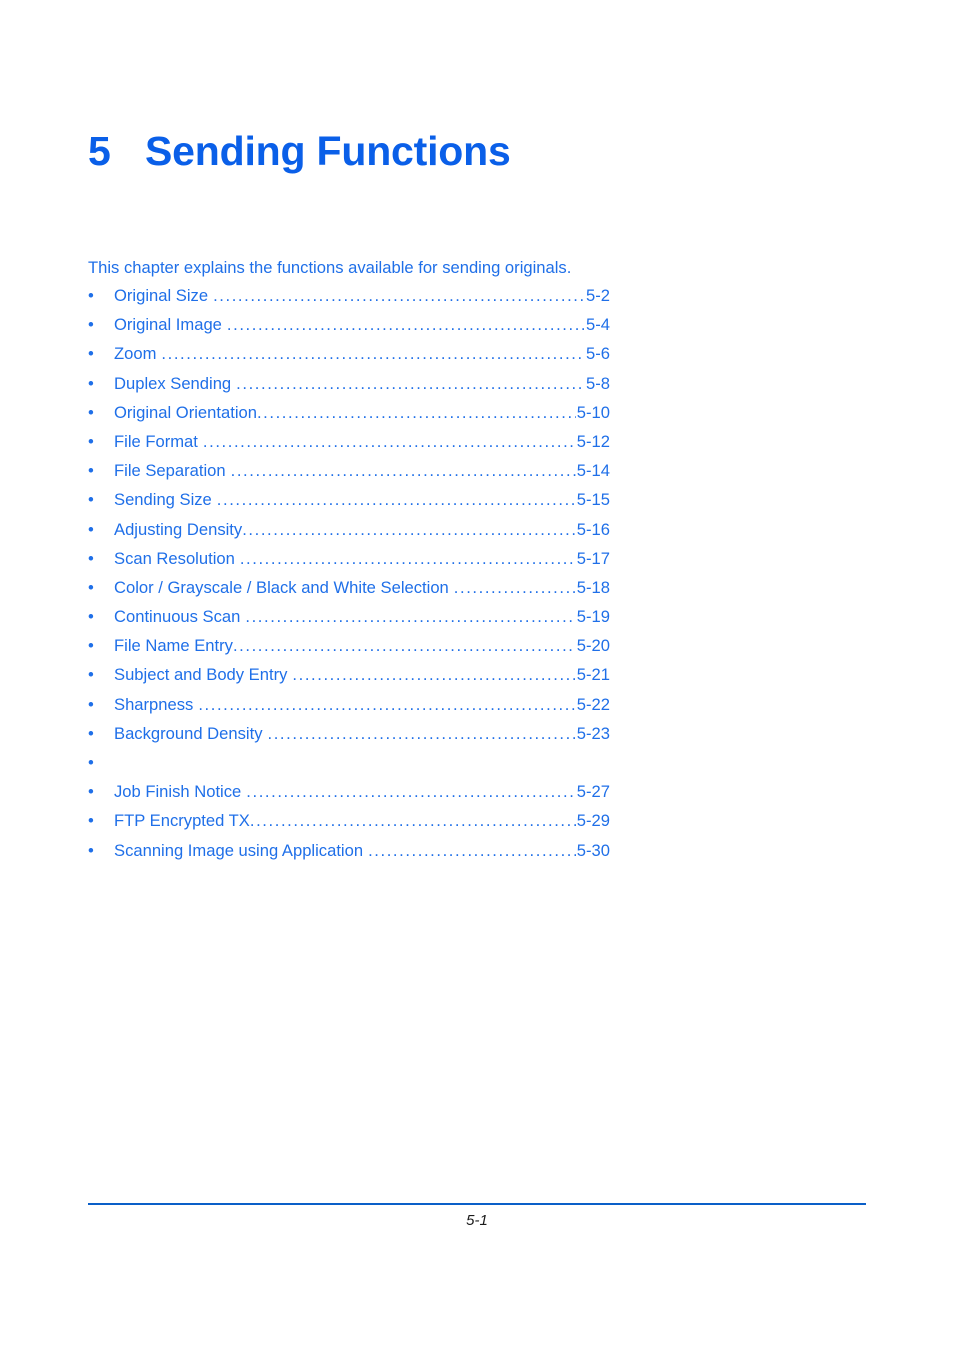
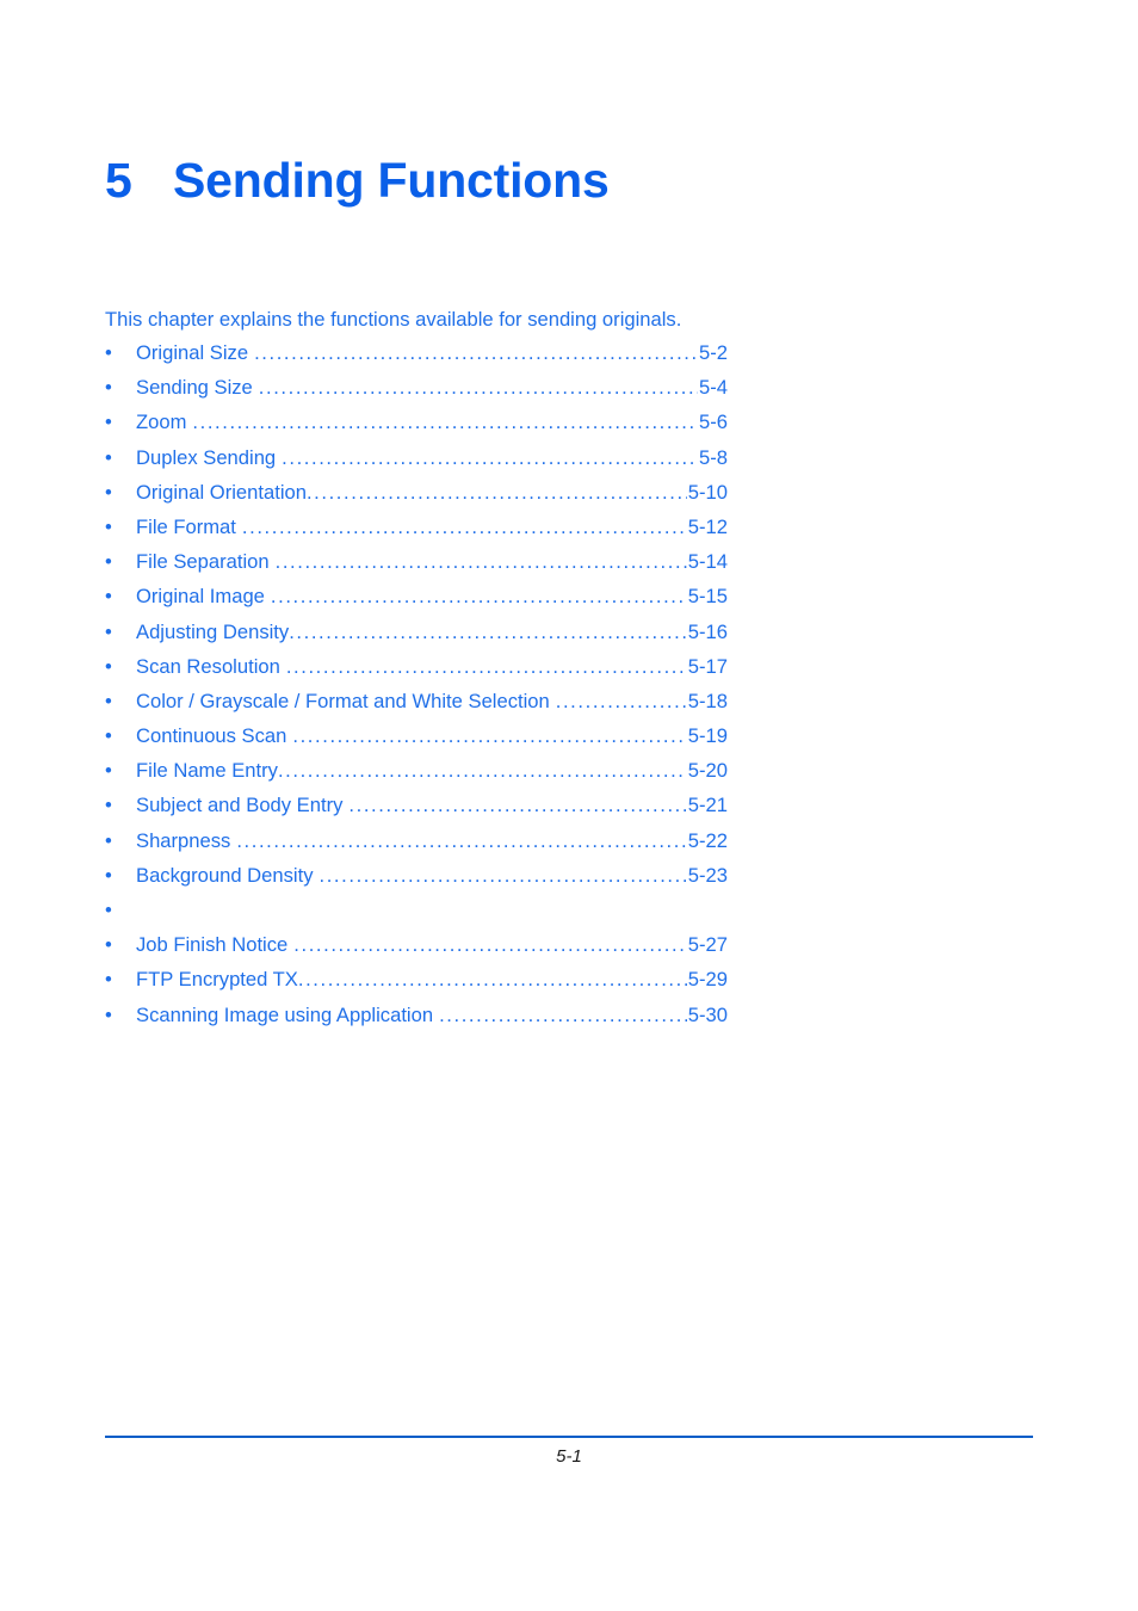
  5
  Sending Functions
  This chapter explains the functions available for sending originals.
  •
  Original Size
  5-2
  •
- Original Image
+ Sending Size
  5-4
  •
  Zoom
  5-6
  •
  Duplex Sending
  5-8
  •
  Original Orientation
  5-10
  •
  File Format
  5-12
  •
  File Separation
  5-14
  •
- Sending Size
+ Original Image
  5-15
  •
  Adjusting Density
  5-16
  •
  Scan Resolution
  5-17
  •
- Color / Grayscale / Black and White Selection
+ Color / Grayscale / Format and White Selection
  5-18
  •
  Continuous Scan
  5-19
  •
  File Name Entry
  5-20
  •
  Subject and Body Entry
  5-21
  •
  Sharpness
  5-22
  •
  Background Density
  5-23
  •
  •
  Job Finish Notice
  5-27
  •
  FTP Encrypted TX
  5-29
  •
  Scanning Image using Application
  5-30
  5-1
